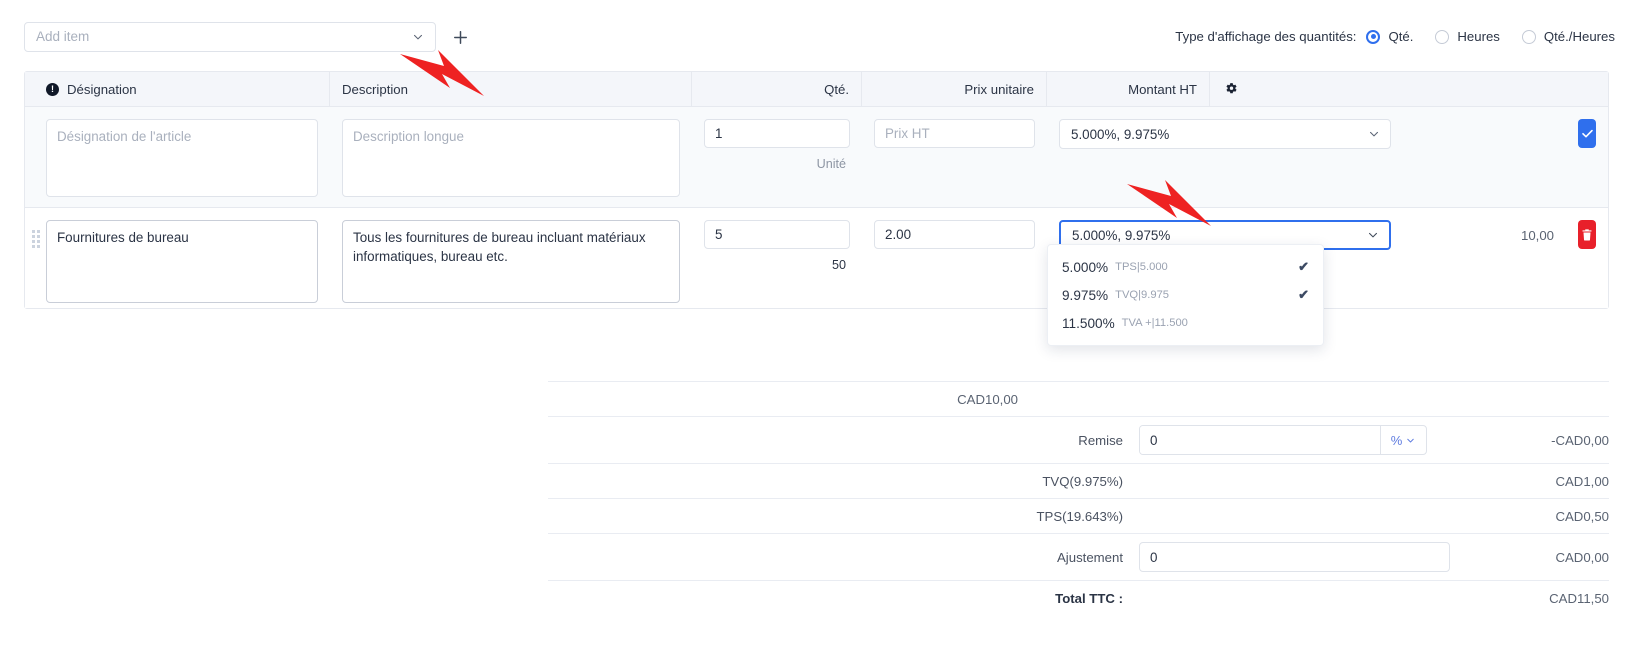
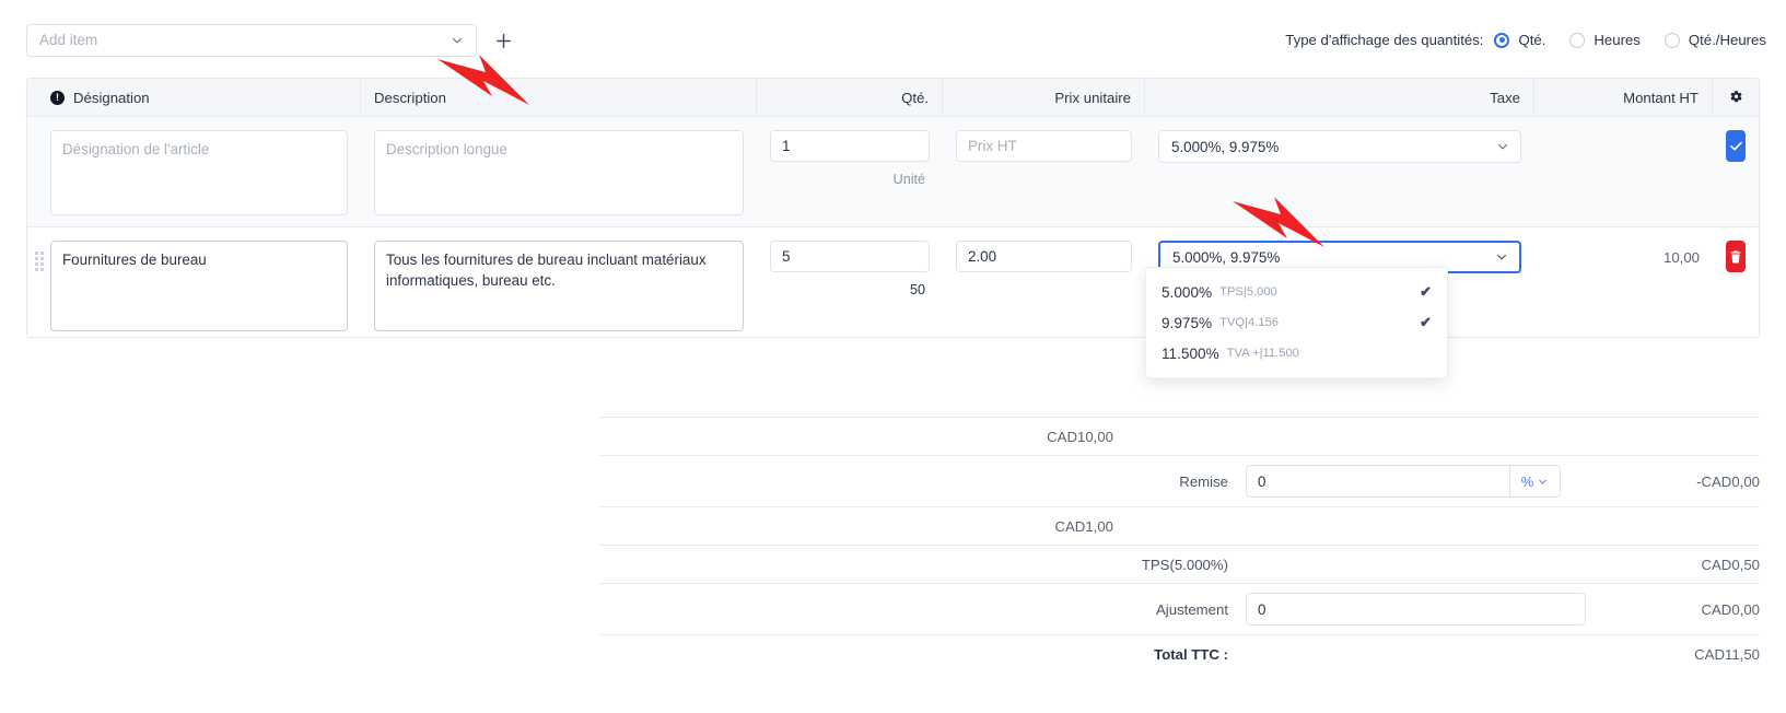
  Add item
  Type d'affichage des quantités:
  Qté.
  Heures
  Qté./Heures
  !
  Désignation
  Description
  Qté.
  Prix unitaire
+ Taxe
  Montant HT
  Désignation de l'article
  Description longue
  1
  Unité
  Prix HT
  5.000%, 9.975%
  Fournitures de bureau
  5
  50
  2.00
  5.000%, 9.975%
  5.000%
  TPS|5.000
  ✔
  9.975%
- TVQ|9.975
+ TVQ|4.156
  ✔
  11.500%
  TVA +|11.500
  10,00
  CAD10,00
  Remise
  0
  %
  -CAD0,00
- TVQ(9.975%)
  CAD1,00
- TPS(19.643%)
+ TPS(5.000%)
  CAD0,50
  Ajustement
  0
  CAD0,00
  Total TTC :
  CAD11,50
